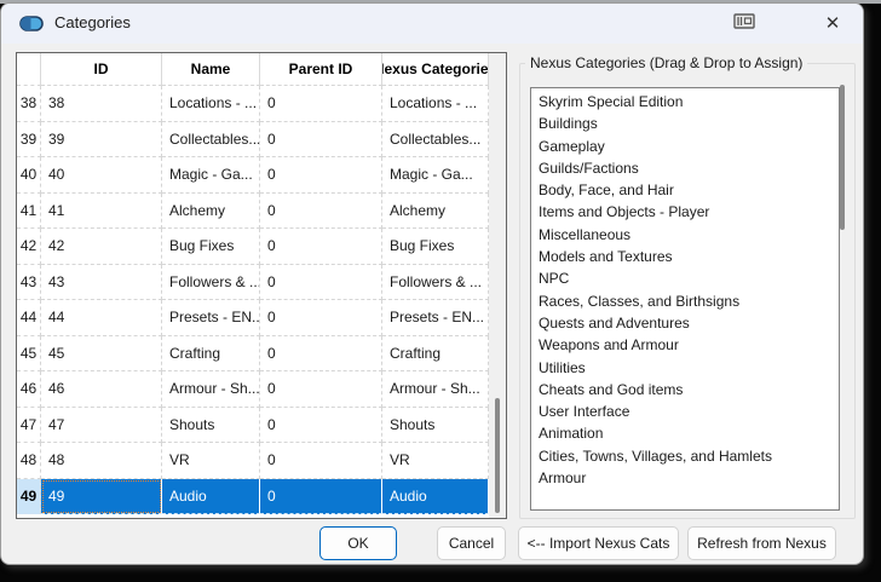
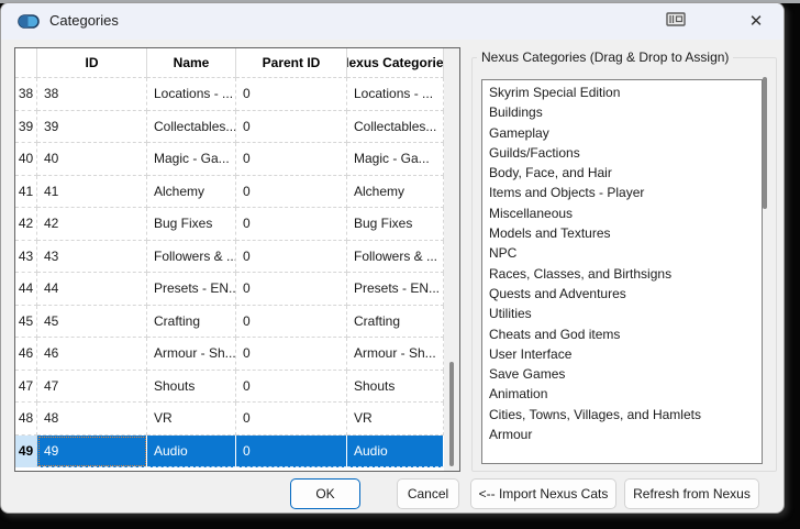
  Categories
  ✕
  ID
  Name
  Parent ID
  exus Categorie
  38
  38
  Locations - ...
  0
  Locations - ...
  39
  39
  Collectables...
  0
  Collectables...
  40
  40
  Magic - Ga...
  0
  Magic - Ga...
  41
  41
  Alchemy
  0
  Alchemy
  42
  42
  Bug Fixes
  0
  Bug Fixes
  43
  43
  Followers & ...
  0
  Followers & ...
  44
  44
  Presets - EN..
  0
  Presets - EN...
  45
  45
  Crafting
  0
  Crafting
  46
  46
  Armour - Sh...
  0
  Armour - Sh...
  47
  47
  Shouts
  0
  Shouts
  48
  48
  VR
  0
  VR
  49
  49
  Audio
  0
  Audio
  Nexus Categories (Drag & Drop to Assign)
  Skyrim Special Edition
  Buildings
  Gameplay
  Guilds/Factions
  Body, Face, and Hair
  Items and Objects - Player
  Miscellaneous
  Models and Textures
  NPC
  Races, Classes, and Birthsigns
  Quests and Adventures
- Weapons and Armour
  Utilities
  Cheats and God items
  User Interface
+ Save Games
  Animation
  Cities, Towns, Villages, and Hamlets
  Armour
  OK
  Cancel
  <-- Import Nexus Cats
  Refresh from Nexus
